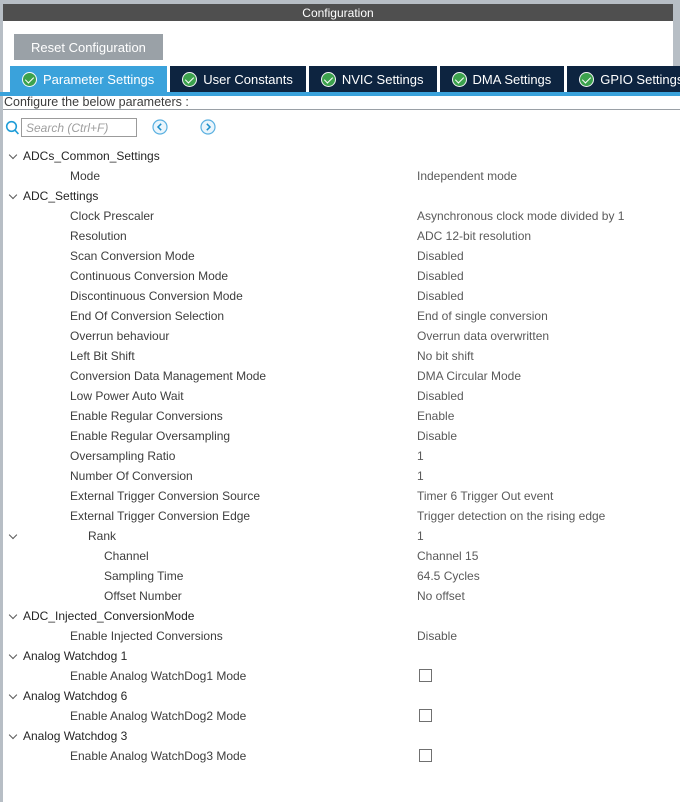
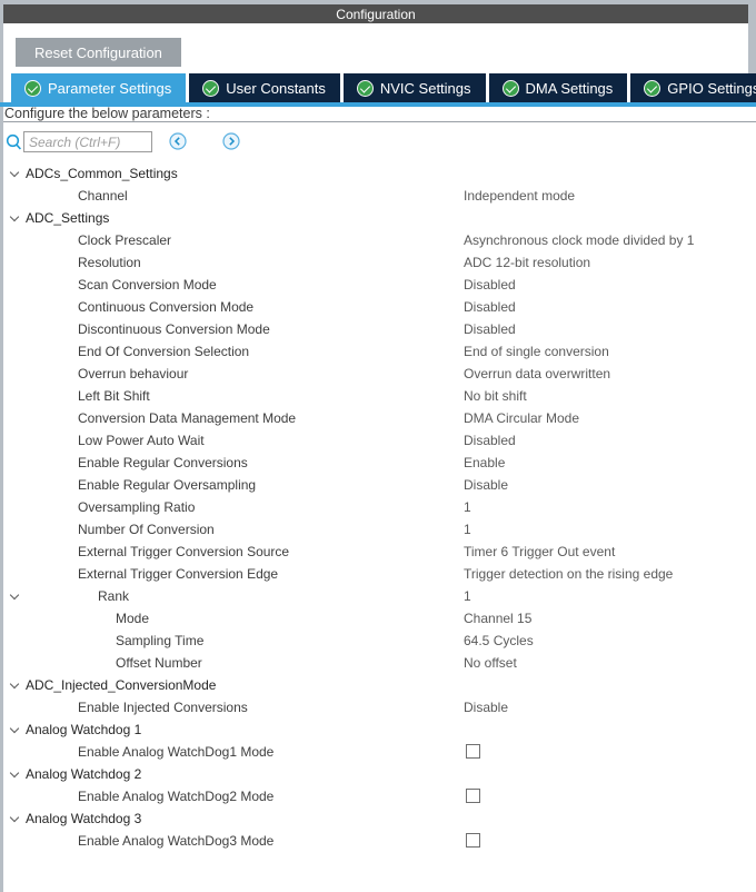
  Configuration
  Reset Configuration
  Parameter Settings
  User Constants
  NVIC Settings
  DMA Settings
  GPIO Setting
  Configure the below parameters :
  Search (Ctrl+F)
  ADCs_Common_Settings
- Mode
+ Channel
  Independent mode
  ADC_Settings
  Clock Prescaler
  Asynchronous clock mode divided by 1
  Resolution
  ADC 12-bit resolution
  Scan Conversion Mode
  Disabled
  Continuous Conversion Mode
  Disabled
  Discontinuous Conversion Mode
  Disabled
  End Of Conversion Selection
  End of single conversion
  Overrun behaviour
  Overrun data overwritten
  Left Bit Shift
  No bit shift
  Conversion Data Management Mode
  DMA Circular Mode
  Low Power Auto Wait
  Disabled
  Enable Regular Conversions
  Enable
  Enable Regular Oversampling
  Disable
  Oversampling Ratio
  1
  Number Of Conversion
  1
  External Trigger Conversion Source
  Timer 6 Trigger Out event
  External Trigger Conversion Edge
  Trigger detection on the rising edge
  Rank
  1
- Channel
+ Mode
  Channel 15
  Sampling Time
  64.5 Cycles
  Offset Number
  No offset
  ADC_Injected_ConversionMode
  Enable Injected Conversions
  Disable
  Analog Watchdog 1
  Enable Analog WatchDog1 Mode
- Analog Watchdog 6
+ Analog Watchdog 2
  Enable Analog WatchDog2 Mode
  Analog Watchdog 3
  Enable Analog WatchDog3 Mode
